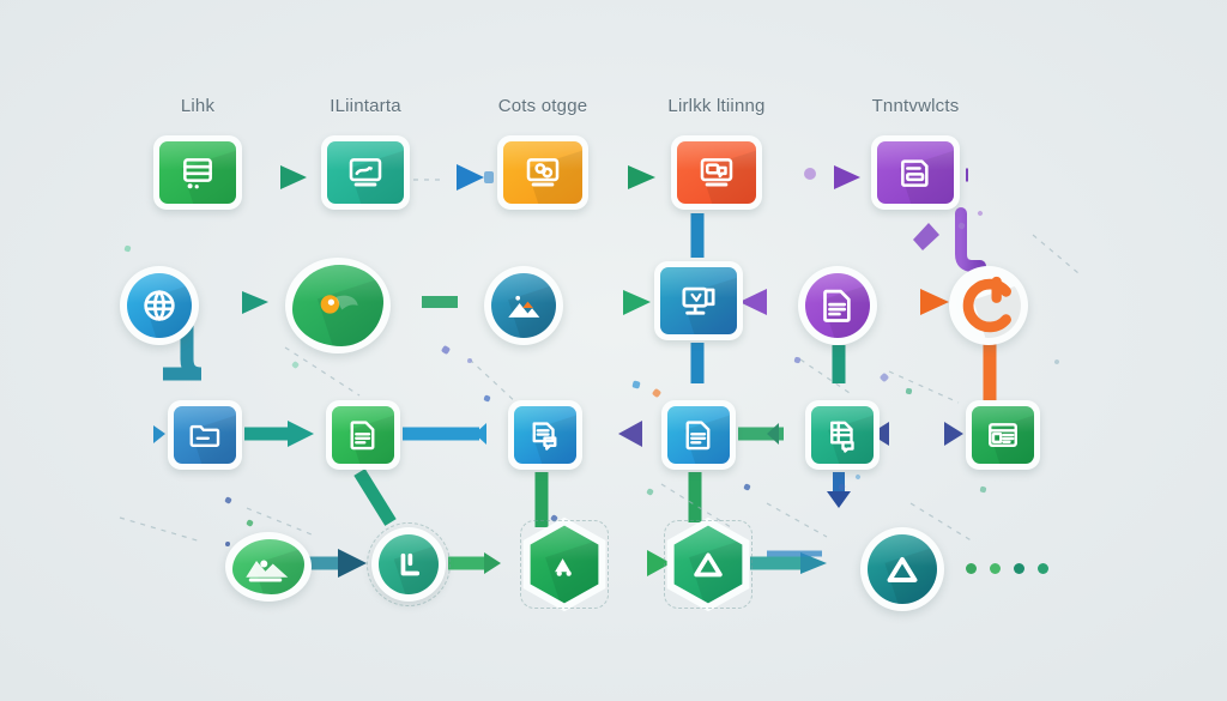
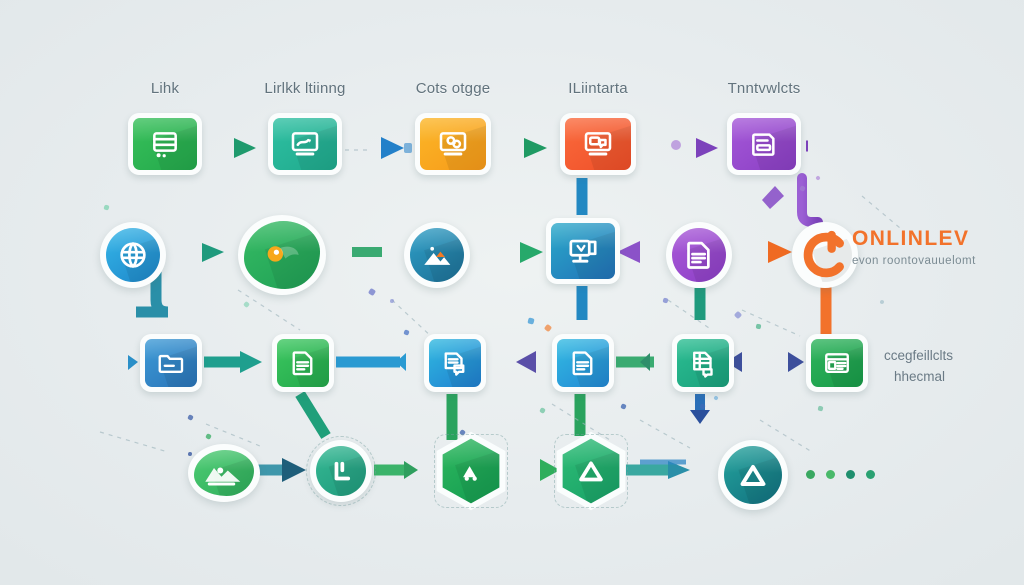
  Lihk
- ILiintarta
+ Lirlkk ltiinng
  Cots otgge
- Lirlkk ltiinng
+ ILiintarta
  Tnntvwlcts
+ ONLINLEV
+ evon roontovauuelomt
+ ccegfeillclts
+ hhecmal
